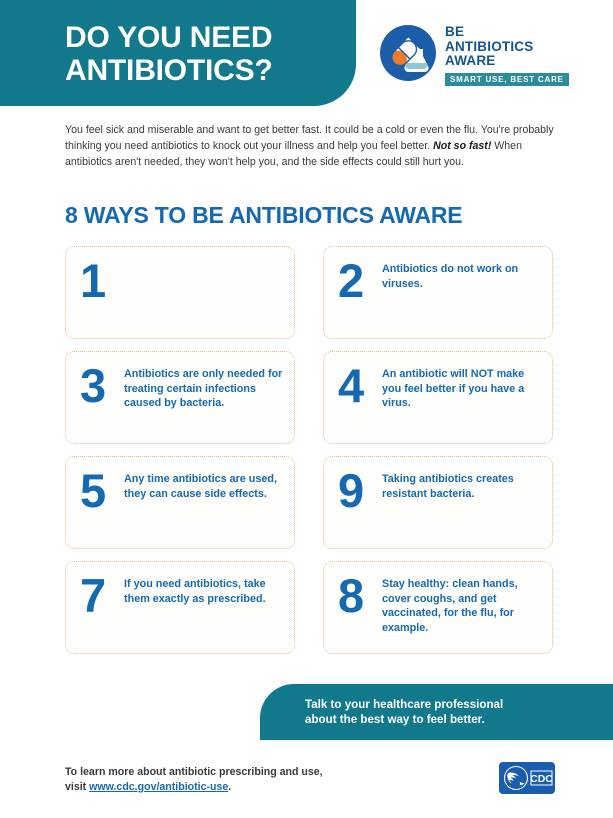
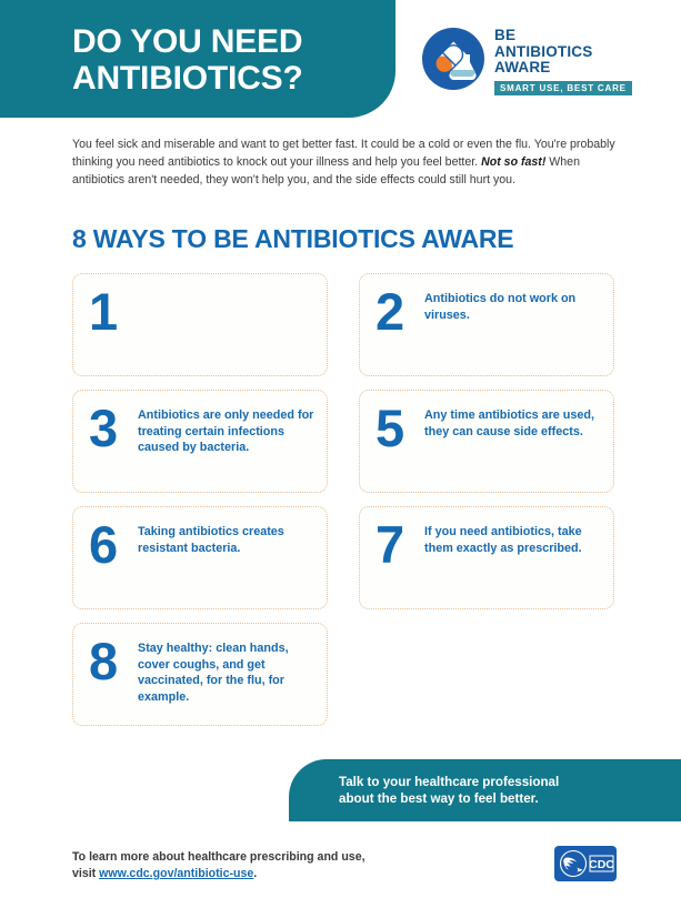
  DO YOU NEED
  ANTIBIOTICS?
  BE
  ANTIBIOTICS
  AWARE
  SMART USE, BEST CARE
  You feel sick and miserable and want to get better fast. It could be a cold or even the flu. You're probably thinking you need antibiotics to knock out your illness and help you feel better. Not so fast! When antibiotics aren't needed, they won't help you, and the side effects could still hurt you.
  8 WAYS TO BE ANTIBIOTICS AWARE
  1
  2
  Antibiotics do not work on viruses.
  3
  Antibiotics are only needed for treating certain infections caused by bacteria.
- 4
- An antibiotic will NOT make you feel better if you have a virus.
  5
  Any time antibiotics are used, they can cause side effects.
- 9
+ 6
  Taking antibiotics creates resistant bacteria.
  7
  If you need antibiotics, take them exactly as prescribed.
  8
  Stay healthy: clean hands, cover coughs, and get vaccinated, for the flu, for example.
  Talk to your healthcare professional
  about the best way to feel better.
- To learn more about antibiotic prescribing and use,
+ To learn more about healthcare prescribing and use,
  visit www.cdc.gov/antibiotic-use.
  CDC
